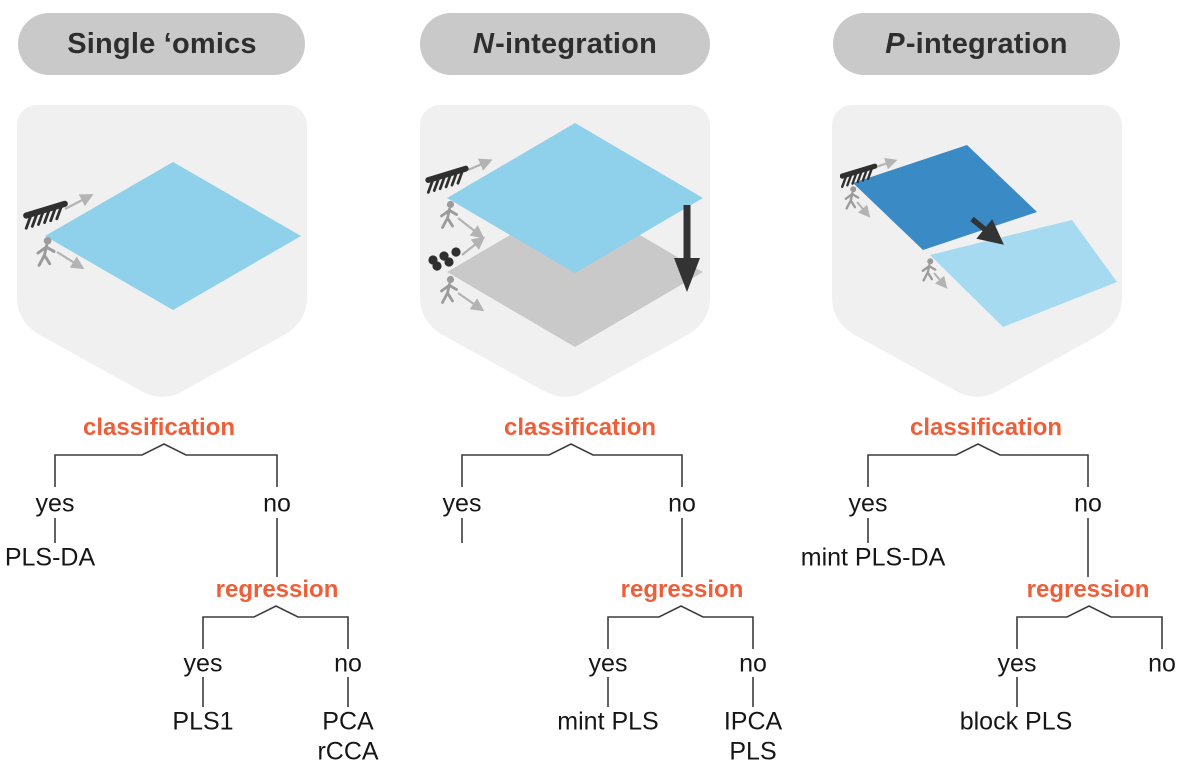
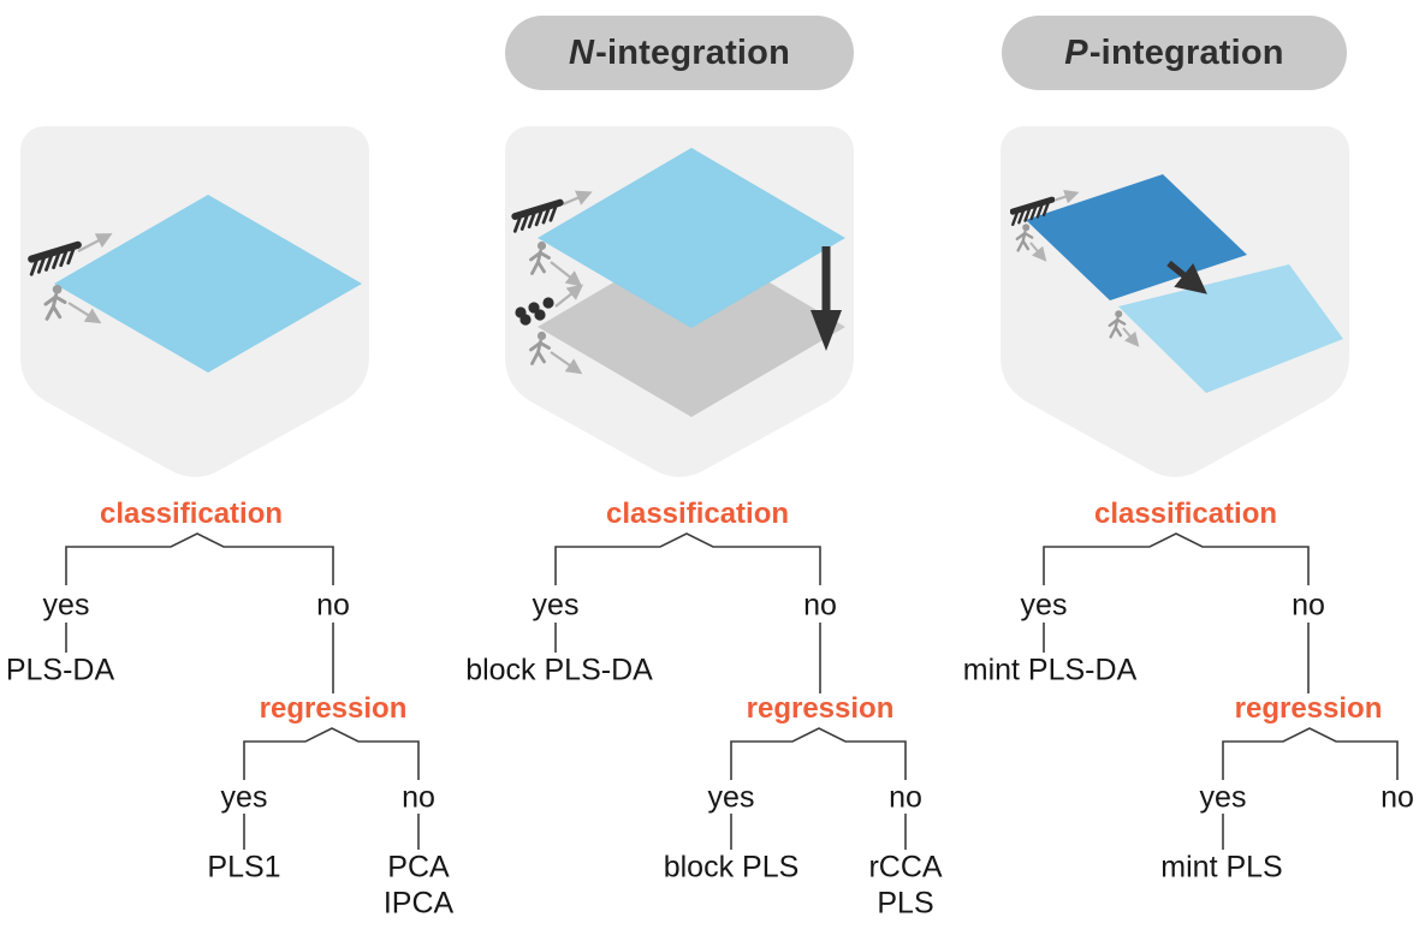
- Single ‘omics
  classification
  yes
  no
  PLS-DA
  regression
  yes
  no
  PLS1
  PCA
- rCCA
+ IPCA
  N
  -integration
  classification
  yes
  no
+ block PLS-DA
  regression
  yes
  no
- mint PLS
+ block PLS
- IPCA
+ rCCA
  PLS
  P
  -integration
  classification
  yes
  no
  mint PLS-DA
  regression
  yes
  no
- block PLS
+ mint PLS
